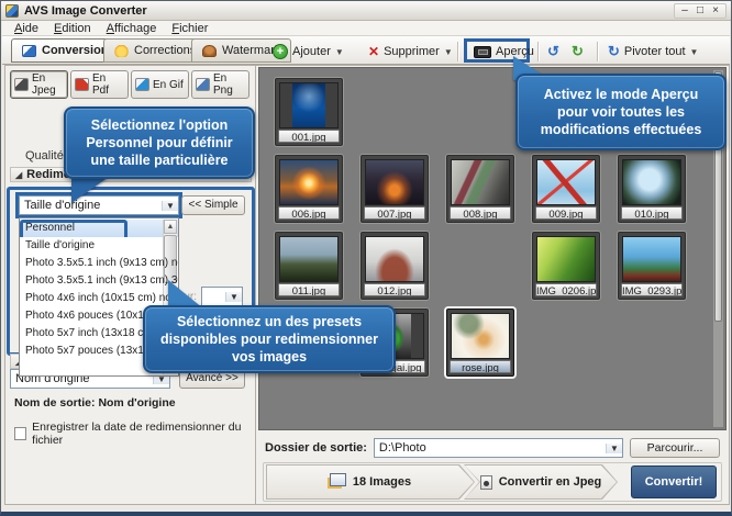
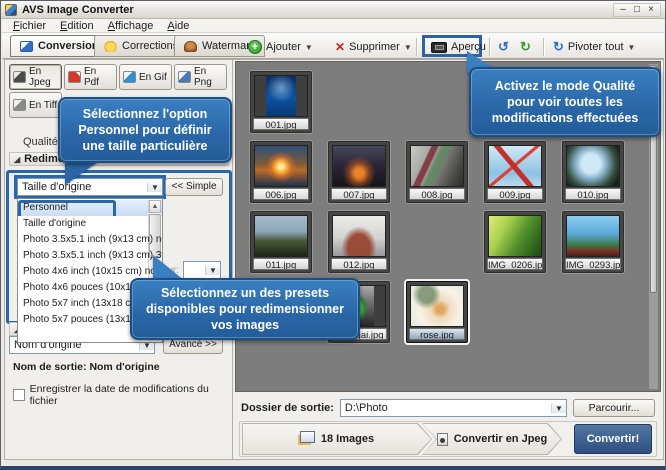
  AVS Image Converter
  –
  □
  ×
- Aide
+ Fichier
  Edition
  Affichage
- Fichier
+ Aide
  Conversio
  Correction
  Waterma
  +
  Ajouter
  ▼
  ✕
  Supprimer
  ▼
  Aperçu
  ↺
  ↻
  ↻
  Pivoter tout
  ▼
  En Jpeg
  En Pdf
  En Gif
  En Png
+ En Tiff
  Qualité
  ◢
  Taille d'origine
  ▼
  << Simple
  Personnel
  Taille d'origine
  Photo 3.5x5.1 inch (9x13 cm) n
  Photo 3.5x5.1 inch (9x13 cm) 3
  Photo 4x6 inch (10x15 cm) nor
  Photo 5x7 inch (13x18 c
  ▼
  Nom d'origine
  ▼
  Avancé >>
  Nom de sortie: Nom d'origine
- Enregistrer la date de redimensionner du fichier
+ Enregistrer la date de modifications du fichier
  001.jpg
  006.jpg
  007.jpg
  008.jpg
  009.jpg
  010.jpg
  011.jpg
  012.jpg
  IMG_0206.jp
  IMG_0293.jp
  rose.jpg
  Dossier de sortie:
  D:\Photo
  ▼
  Parcourir...
  18 Images
  Convertir en Jpeg
  Convertir!
  Sélectionnez l'option Personnel pour définir une taille particulière
- Activez le mode Aperçu pour voir toutes les modifications effectuées
+ Activez le mode Qualité pour voir toutes les modifications effectuées
  Sélectionnez un des presets disponibles pour redimensionner vos images
